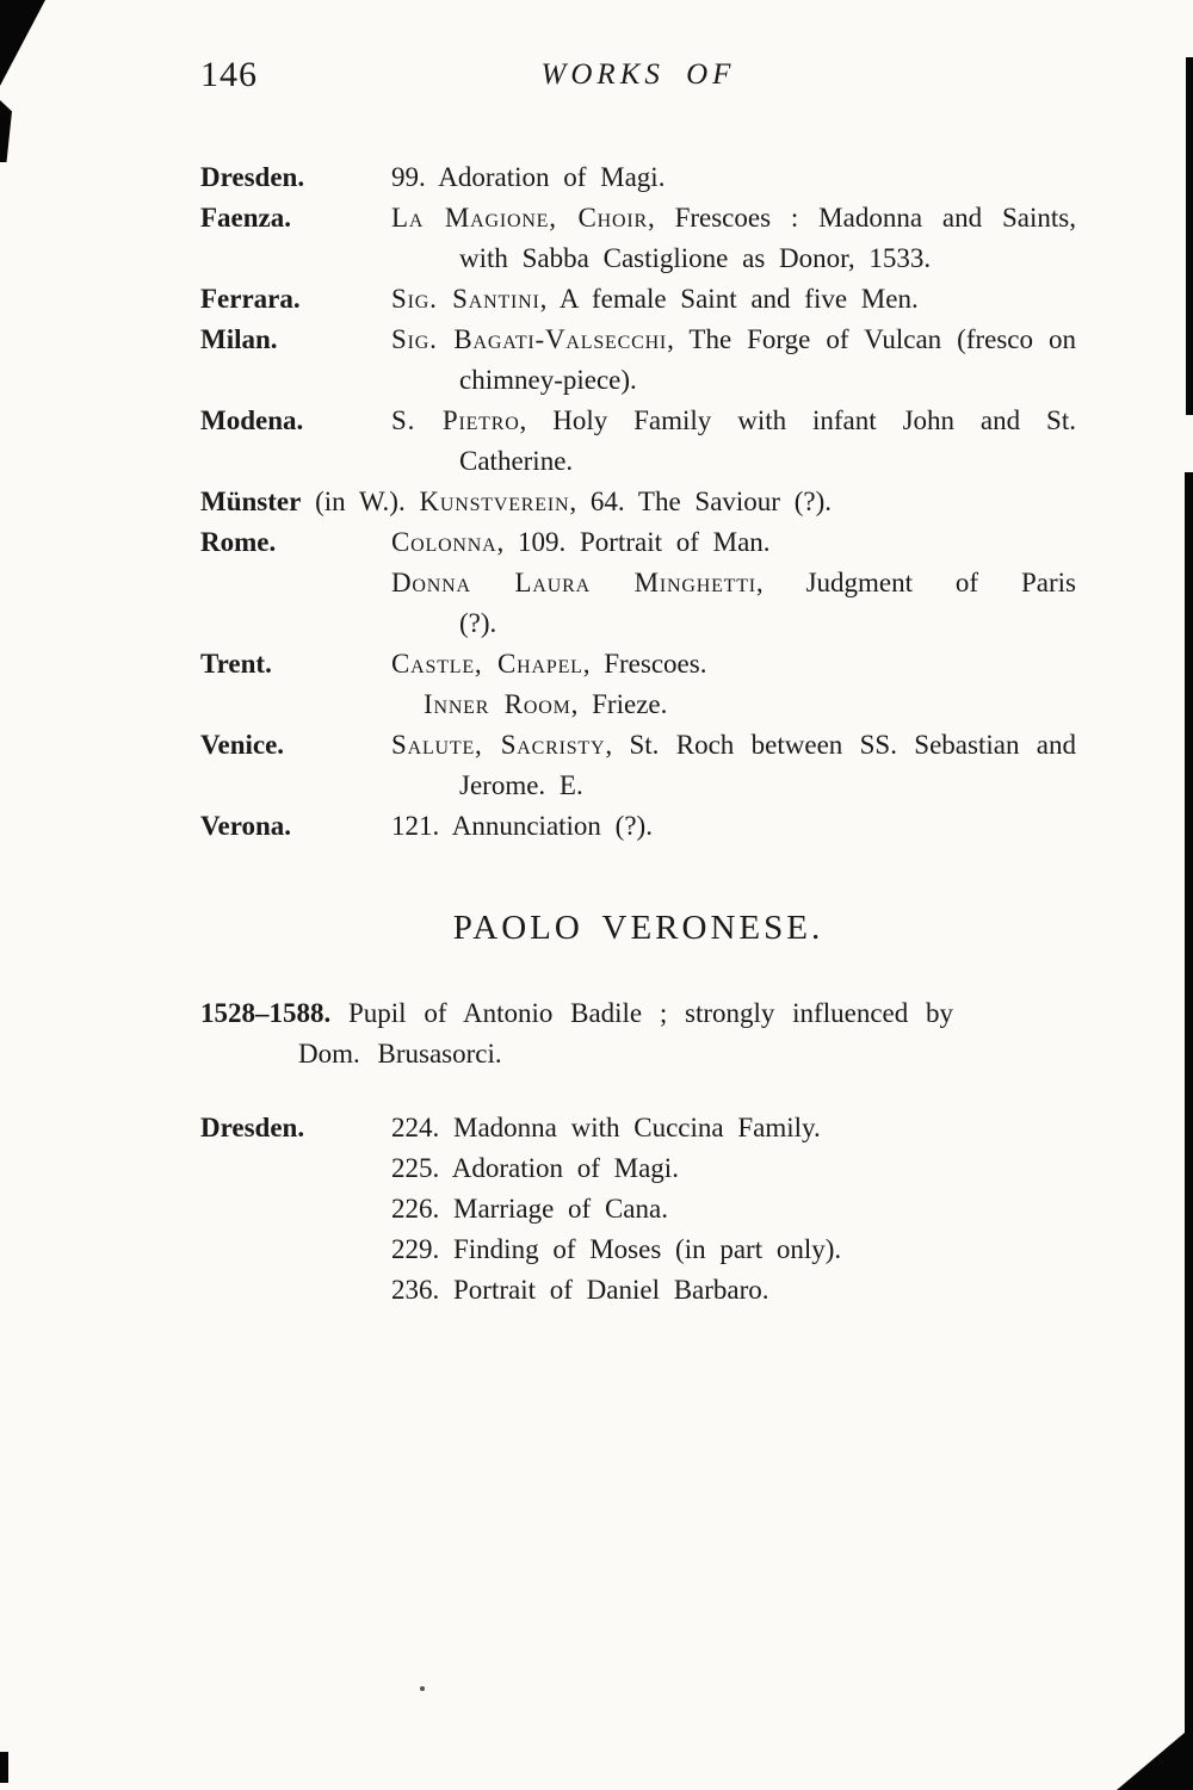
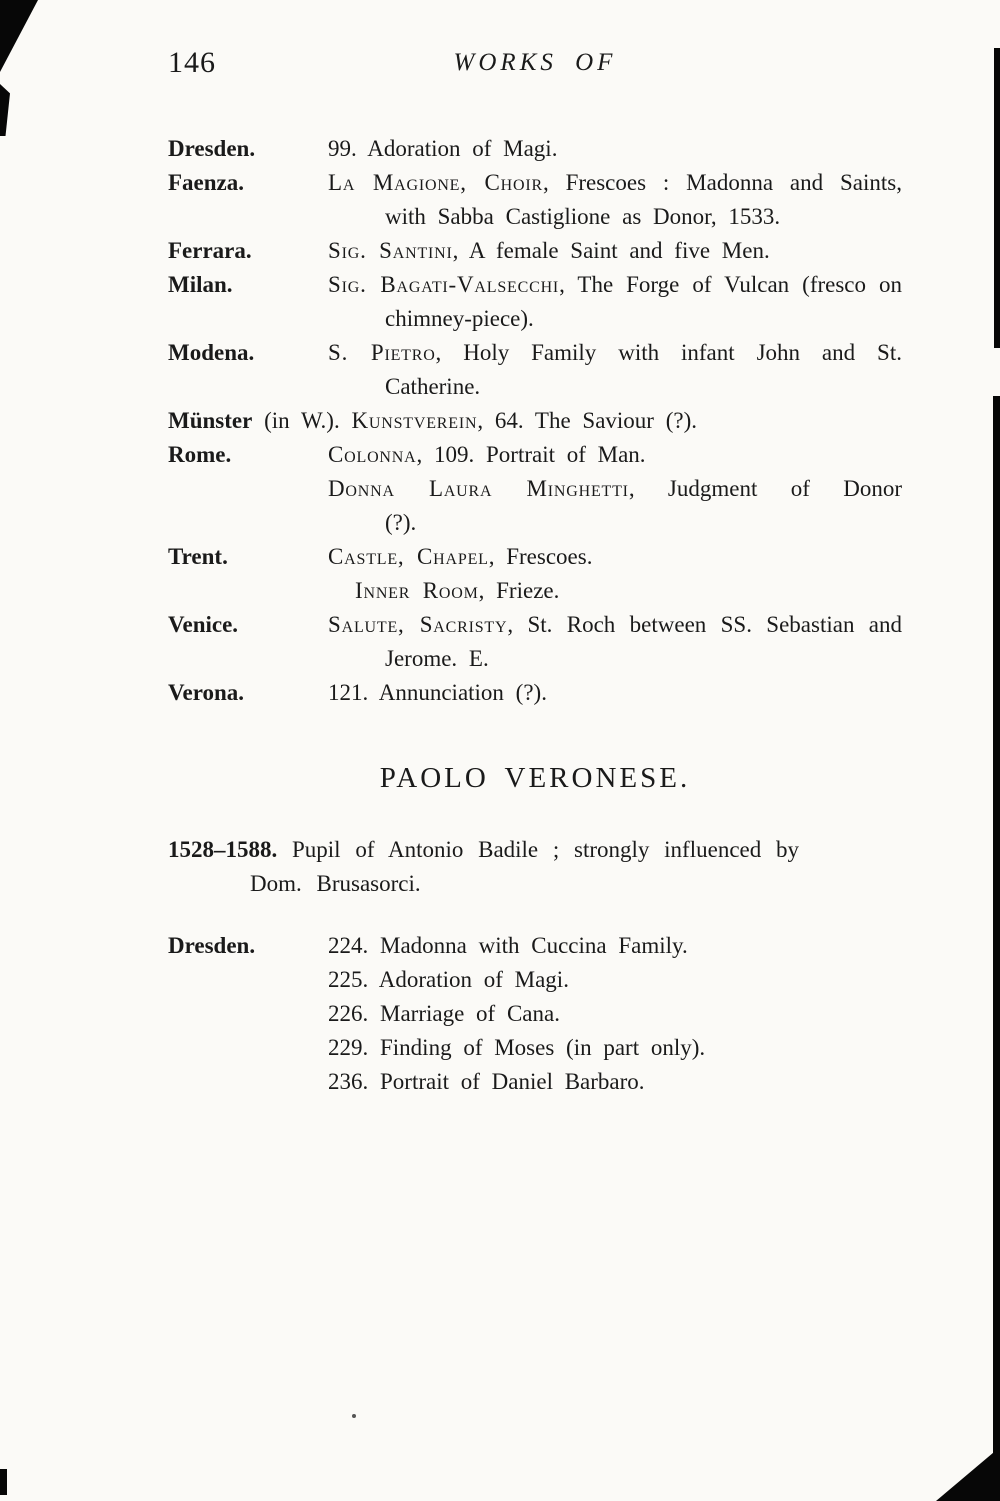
  146
  WORKS OF
  Dresden.
  99. Adoration of Magi.
  Faenza.
  La Magione, Choir, Frescoes : Madonna and Saints, with Sabba Castiglione as Donor, 1533.
  Ferrara.
  Sig. Santini, A female Saint and five Men.
  Milan.
  Sig. Bagati-Valsecchi, The Forge of Vulcan (fresco on chimney-piece).
  Modena.
  S. Pietro, Holy Family with infant John and St. Catherine.
  Münster (in W.). Kunstverein, 64. The Saviour (?).
  Rome.
  Colonna, 109. Portrait of Man.
- Donna Laura Minghetti, Judgment of Paris (?).
+ Donna Laura Minghetti, Judgment of Donor (?).
  Trent.
  Castle, Chapel, Frescoes.
  Inner Room, Frieze.
  Venice.
  Salute, Sacristy, St. Roch between SS. Sebastian and Jerome. E.
  Verona.
  121. Annunciation (?).
  PAOLO VERONESE.
  1528–1588. Pupil of Antonio Badile ; strongly influenced by
  Dom. Brusasorci.
  Dresden.
  224. Madonna with Cuccina Family.
  225. Adoration of Magi.
  226. Marriage of Cana.
  229. Finding of Moses (in part only).
  236. Portrait of Daniel Barbaro.
